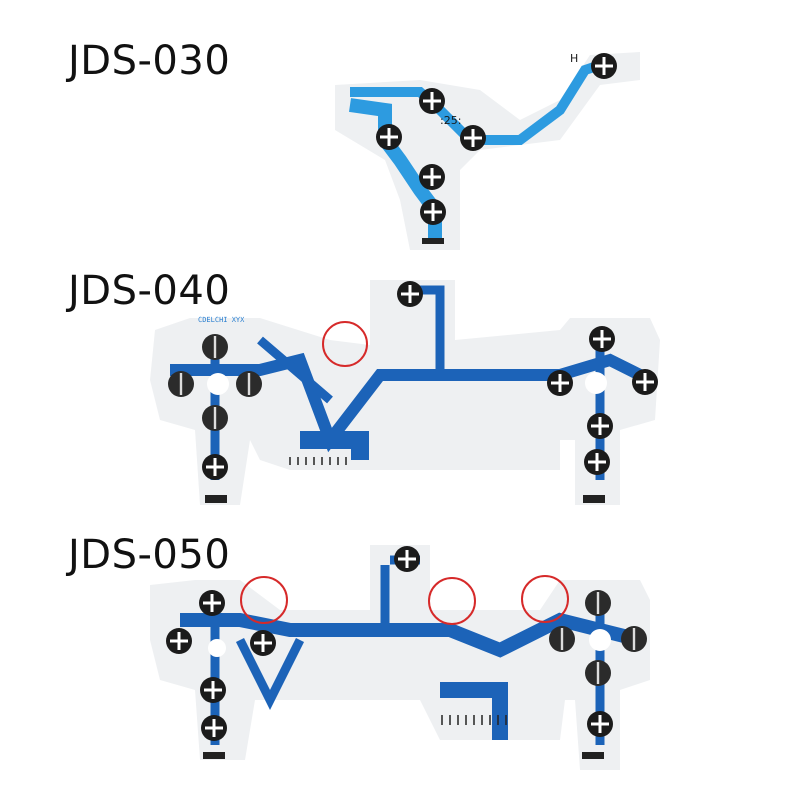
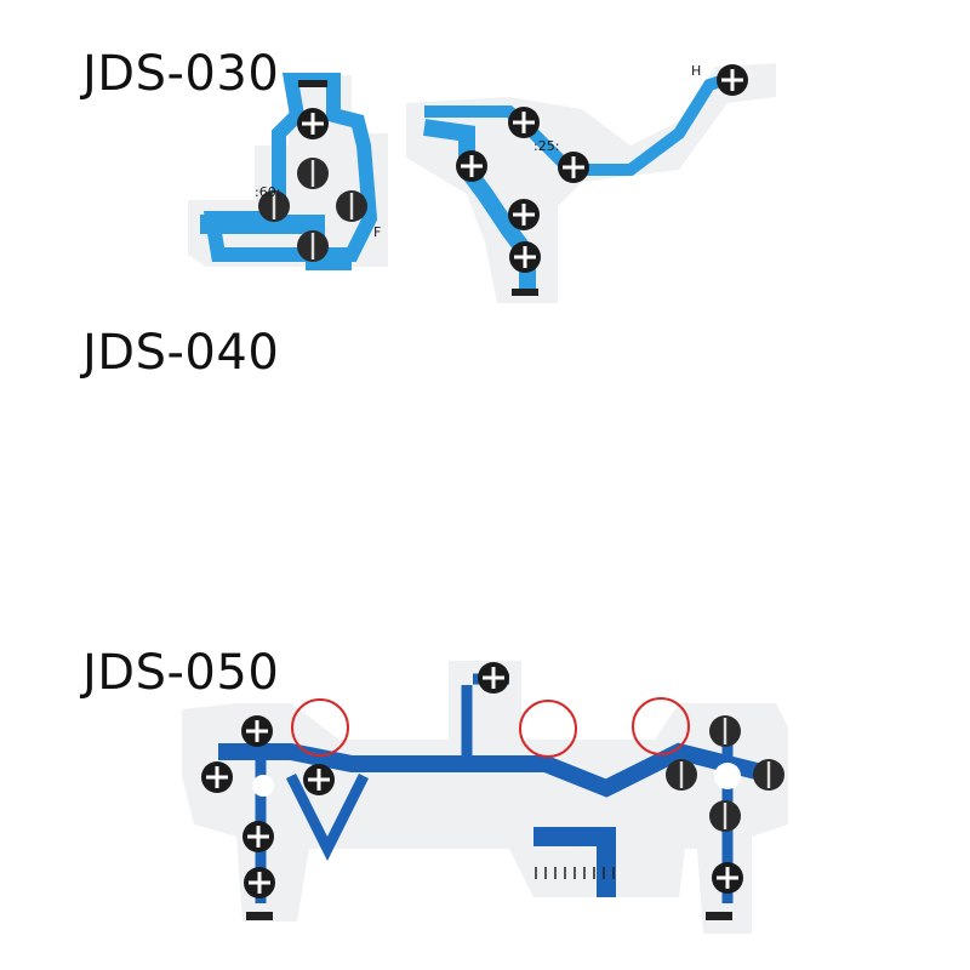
  JDS-030
  JDS-040
  JDS-050
+ :60:
+ F
  :25:
  H
- CDELCHI XYX
